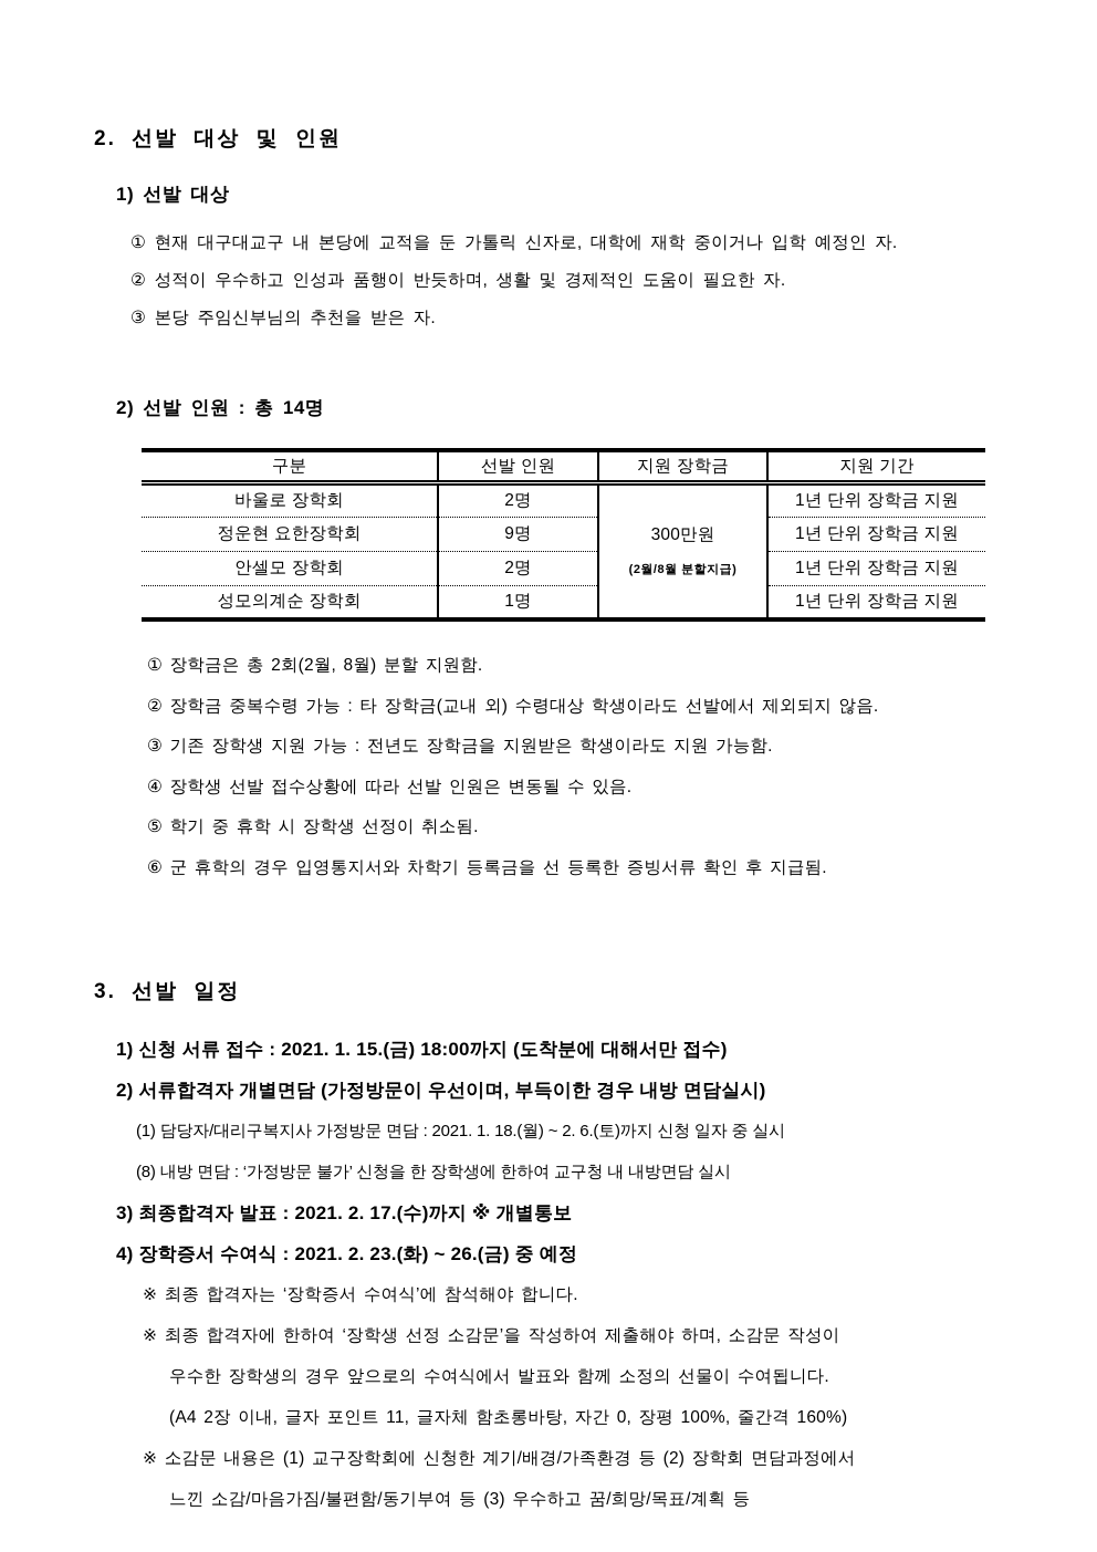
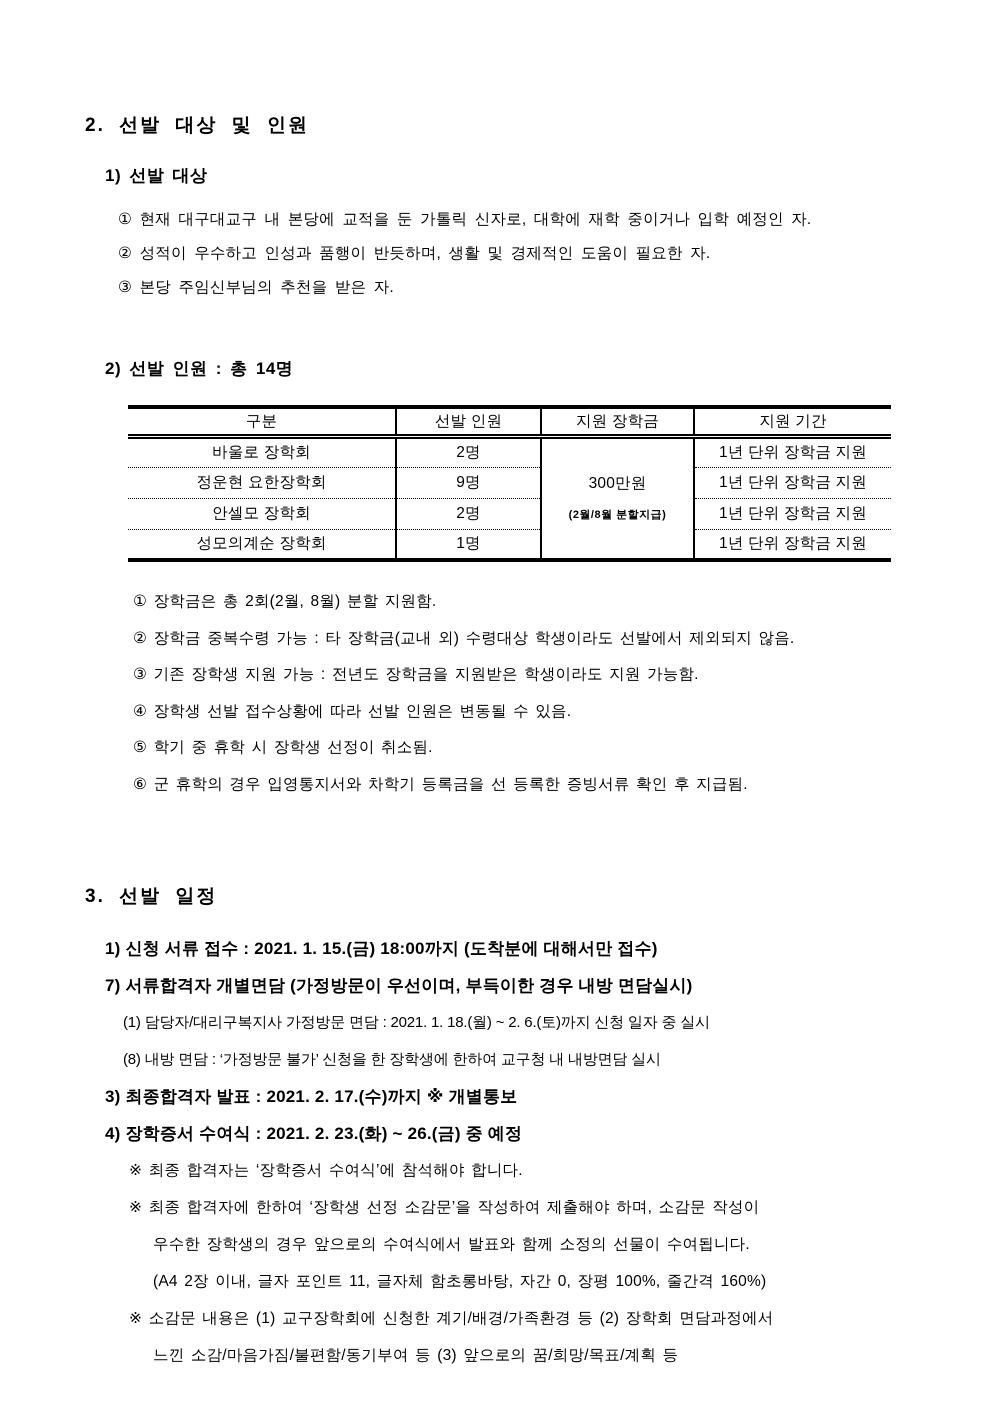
  2. 선발 대상 및 인원
  1) 선발 대상
  ① 현재 대구대교구 내 본당에 교적을 둔 가톨릭 신자로, 대학에 재학 중이거나 입학 예정인 자.
  ② 성적이 우수하고 인성과 품행이 반듯하며, 생활 및 경제적인 도움이 필요한 자.
  ③ 본당 주임신부님의 추천을 받은 자.
  2) 선발 인원 : 총 14명
  구분	선발 인원	지원 장학금	지원 기간
  바울로 장학회	2명	300만원 (2월/8월 분할지급)	1년 단위 장학금 지원
  정운현 요한장학회	9명	1년 단위 장학금 지원
  안셀모 장학회	2명	1년 단위 장학금 지원
  성모의계순 장학회	1명	1년 단위 장학금 지원
  ① 장학금은 총 2회(2월, 8월) 분할 지원함.
  ② 장학금 중복수령 가능 : 타 장학금(교내 외) 수령대상 학생이라도 선발에서 제외되지 않음.
  ③ 기존 장학생 지원 가능 : 전년도 장학금을 지원받은 학생이라도 지원 가능함.
  ④ 장학생 선발 접수상황에 따라 선발 인원은 변동될 수 있음.
  ⑤ 학기 중 휴학 시 장학생 선정이 취소됨.
  ⑥ 군 휴학의 경우 입영통지서와 차학기 등록금을 선 등록한 증빙서류 확인 후 지급됨.
  3. 선발 일정
  1) 신청 서류 접수 : 2021. 1. 15.(금) 18:00까지 (도착분에 대해서만 접수)
- 2) 서류합격자 개별면담 (가정방문이 우선이며, 부득이한 경우 내방 면담실시)
+ 7) 서류합격자 개별면담 (가정방문이 우선이며, 부득이한 경우 내방 면담실시)
  (1) 담당자/대리구복지사 가정방문 면담 : 2021. 1. 18.(월) ~ 2. 6.(토)까지 신청 일자 중 실시
  (8) 내방 면담 : ‘가정방문 불가’ 신청을 한 장학생에 한하여 교구청 내 내방면담 실시
  3) 최종합격자 발표 : 2021. 2. 17.(수)까지 ※ 개별통보
  4) 장학증서 수여식 : 2021. 2. 23.(화) ~ 26.(금) 중 예정
  ※ 최종 합격자는 ‘장학증서 수여식’에 참석해야 합니다.
  ※ 최종 합격자에 한하여 ‘장학생 선정 소감문’을 작성하여 제출해야 하며, 소감문 작성이
  우수한 장학생의 경우 앞으로의 수여식에서 발표와 함께 소정의 선물이 수여됩니다.
  (A4 2장 이내, 글자 포인트 11, 글자체 함초롱바탕, 자간 0, 장평 100%, 줄간격 160%)
  ※ 소감문 내용은 (1) 교구장학회에 신청한 계기/배경/가족환경 등 (2) 장학회 면담과정에서
- 느낀 소감/마음가짐/불편함/동기부여 등 (3) 우수하고 꿈/희망/목표/계획 등
+ 느낀 소감/마음가짐/불편함/동기부여 등 (3) 앞으로의 꿈/희망/목표/계획 등
